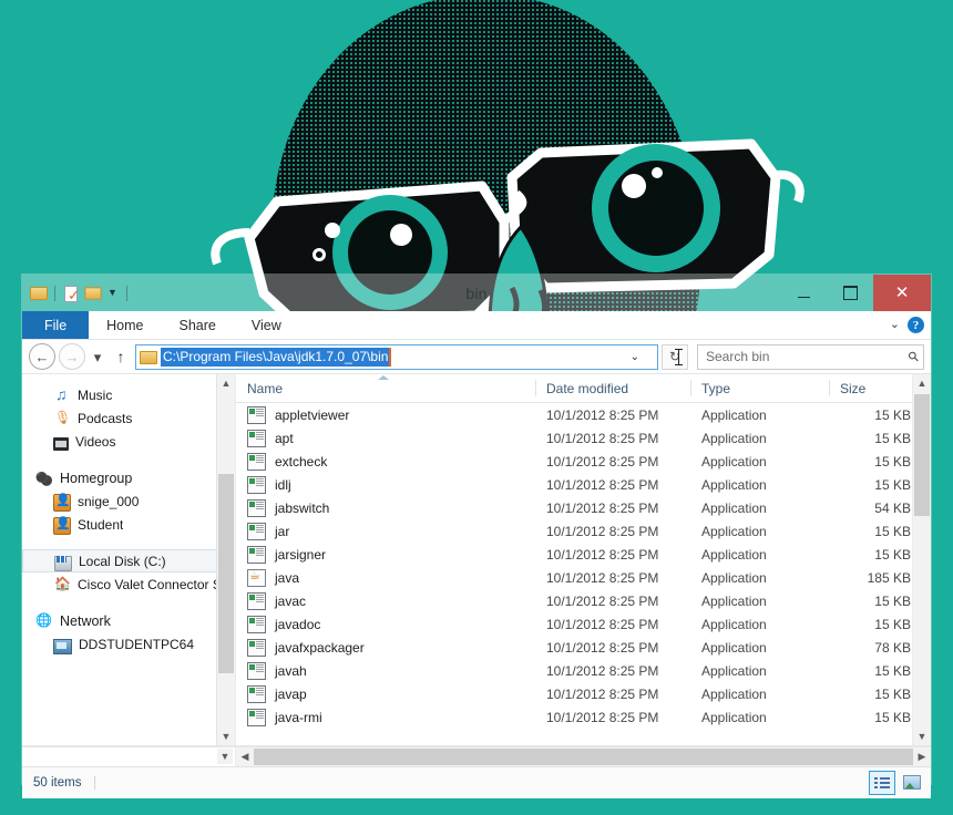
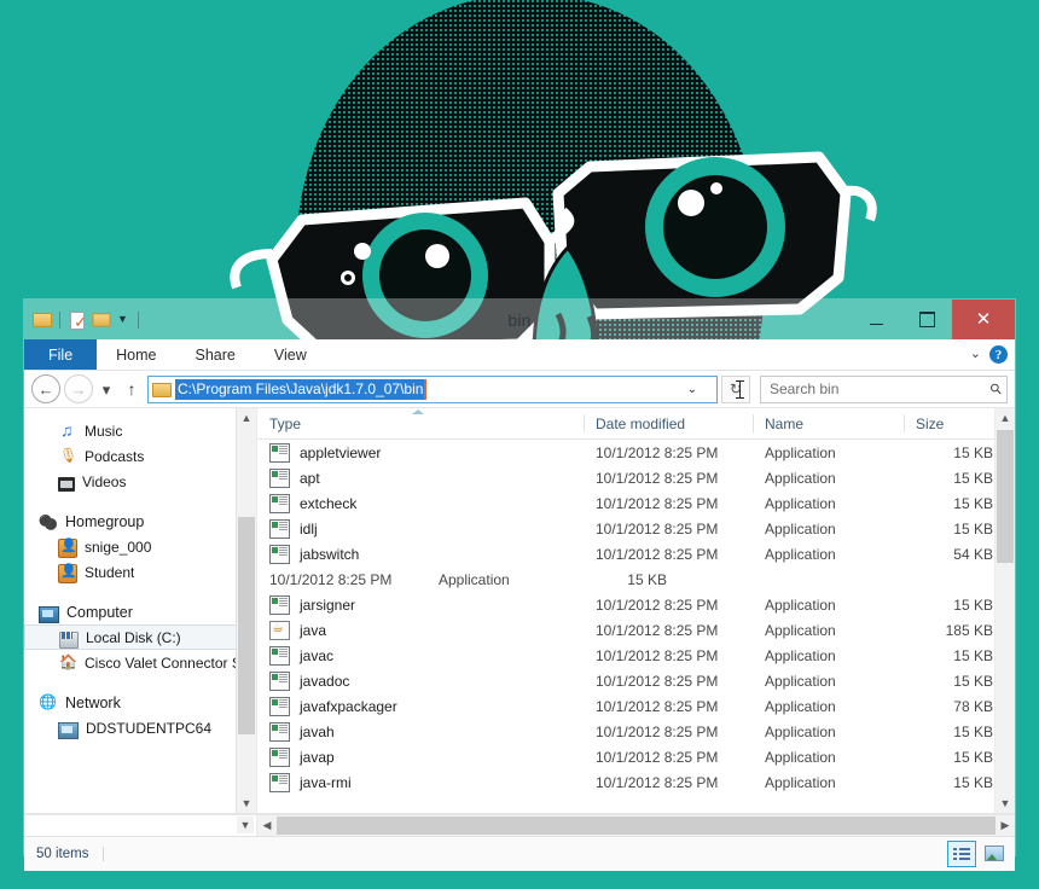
  ▼
  bin
  ✕
  File
  Home
  Share
  View
  ⌄
  ?
  ←
  →
  ▾
  ↑
  C:\Program Files\Java\jdk1.7.0_07\bin
  ⌄
  ↻
  Search bin
  Music
  Podcasts
  Videos
  Homegroup
  snige_000
  Student
+ Computer
  Local Disk (C:)
  Cisco Valet Connector
  Network
  DDSTUDENTPC64
  ▲
  ▼
- Name
+ Type
  Date modified
- Type
+ Name
  Size
  appletviewer
  10/1/2012 8:25 PM
  Application
  15 KB
  apt
  10/1/2012 8:25 PM
  Application
  15 KB
  extcheck
  10/1/2012 8:25 PM
  Application
  15 KB
  idlj
  10/1/2012 8:25 PM
  Application
  15 KB
  jabswitch
  10/1/2012 8:25 PM
  Application
  54 KB
- jar
  10/1/2012 8:25 PM
  Application
  15 KB
  jarsigner
  10/1/2012 8:25 PM
  Application
  15 KB
  java
  10/1/2012 8:25 PM
  Application
  185 KB
  javac
  10/1/2012 8:25 PM
  Application
  15 KB
  javadoc
  10/1/2012 8:25 PM
  Application
  15 KB
  javafxpackager
  10/1/2012 8:25 PM
  Application
  78 KB
  javah
  10/1/2012 8:25 PM
  Application
  15 KB
  javap
  10/1/2012 8:25 PM
  Application
  15 KB
  java-rmi
  10/1/2012 8:25 PM
  Application
  15 KB
  ▲
  ▼
  ▼
  ◀
  ▶
  50 items
